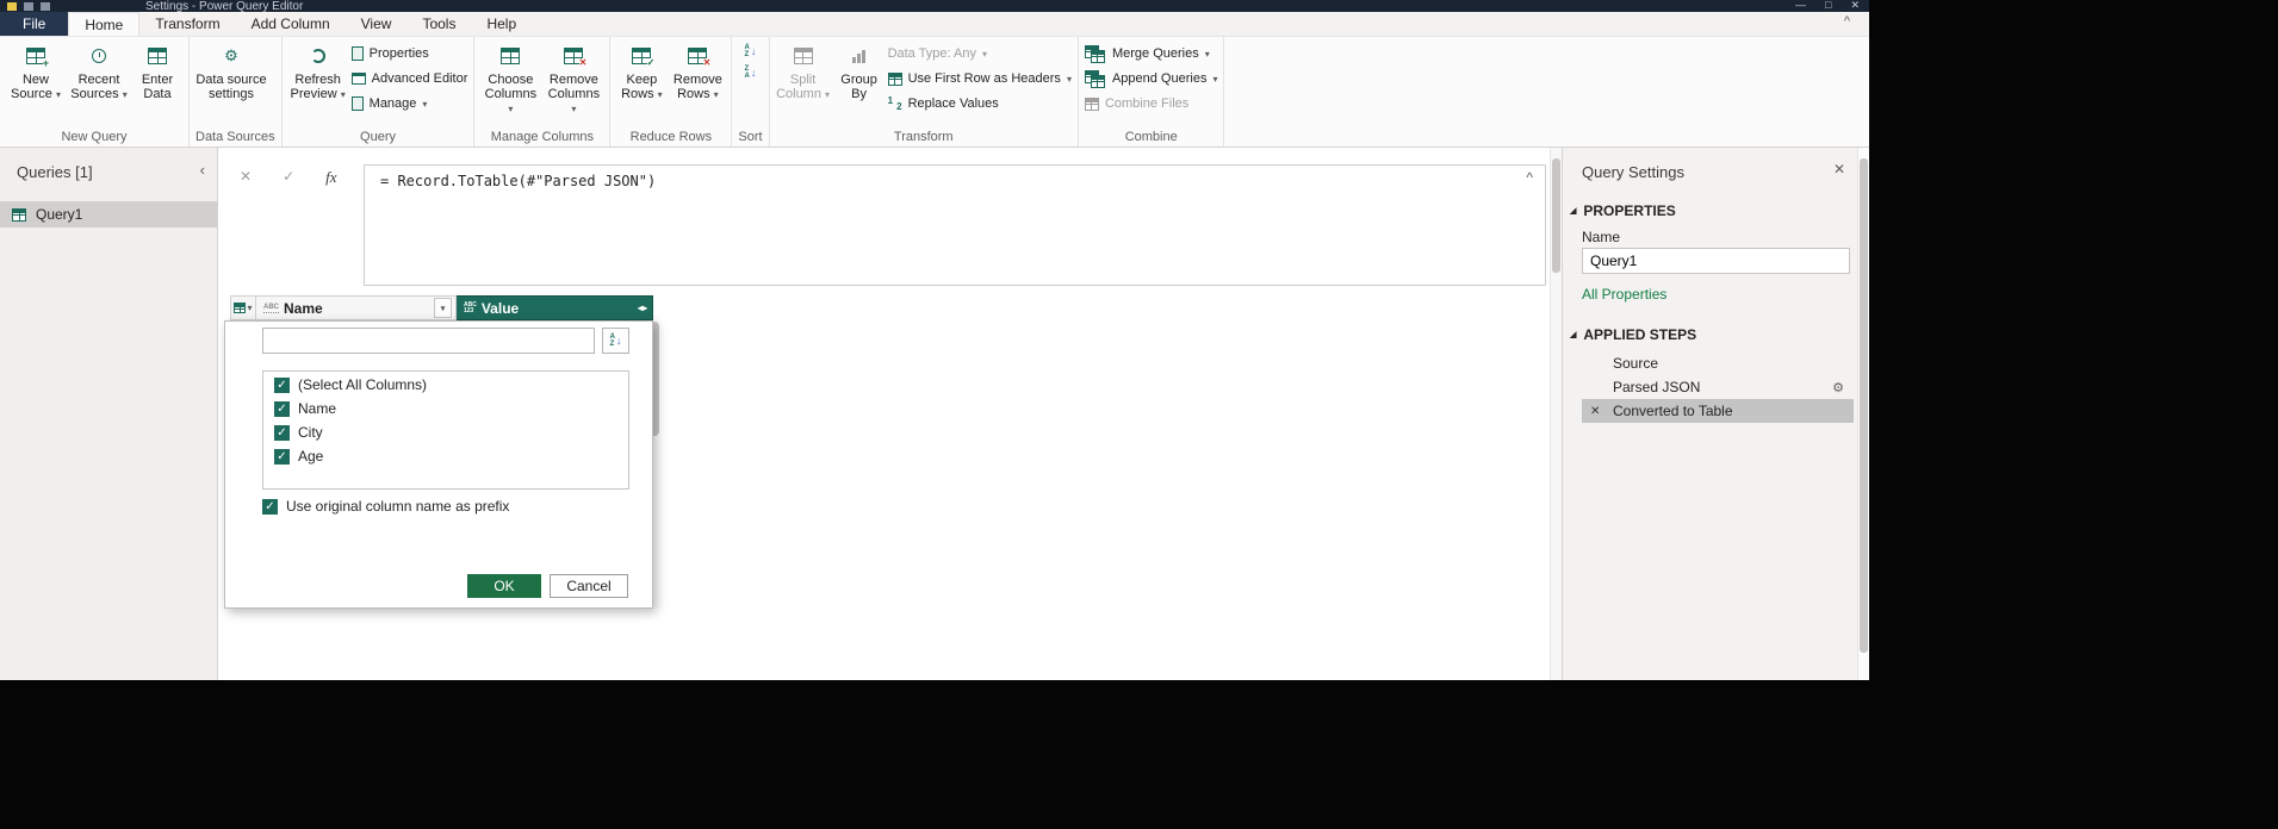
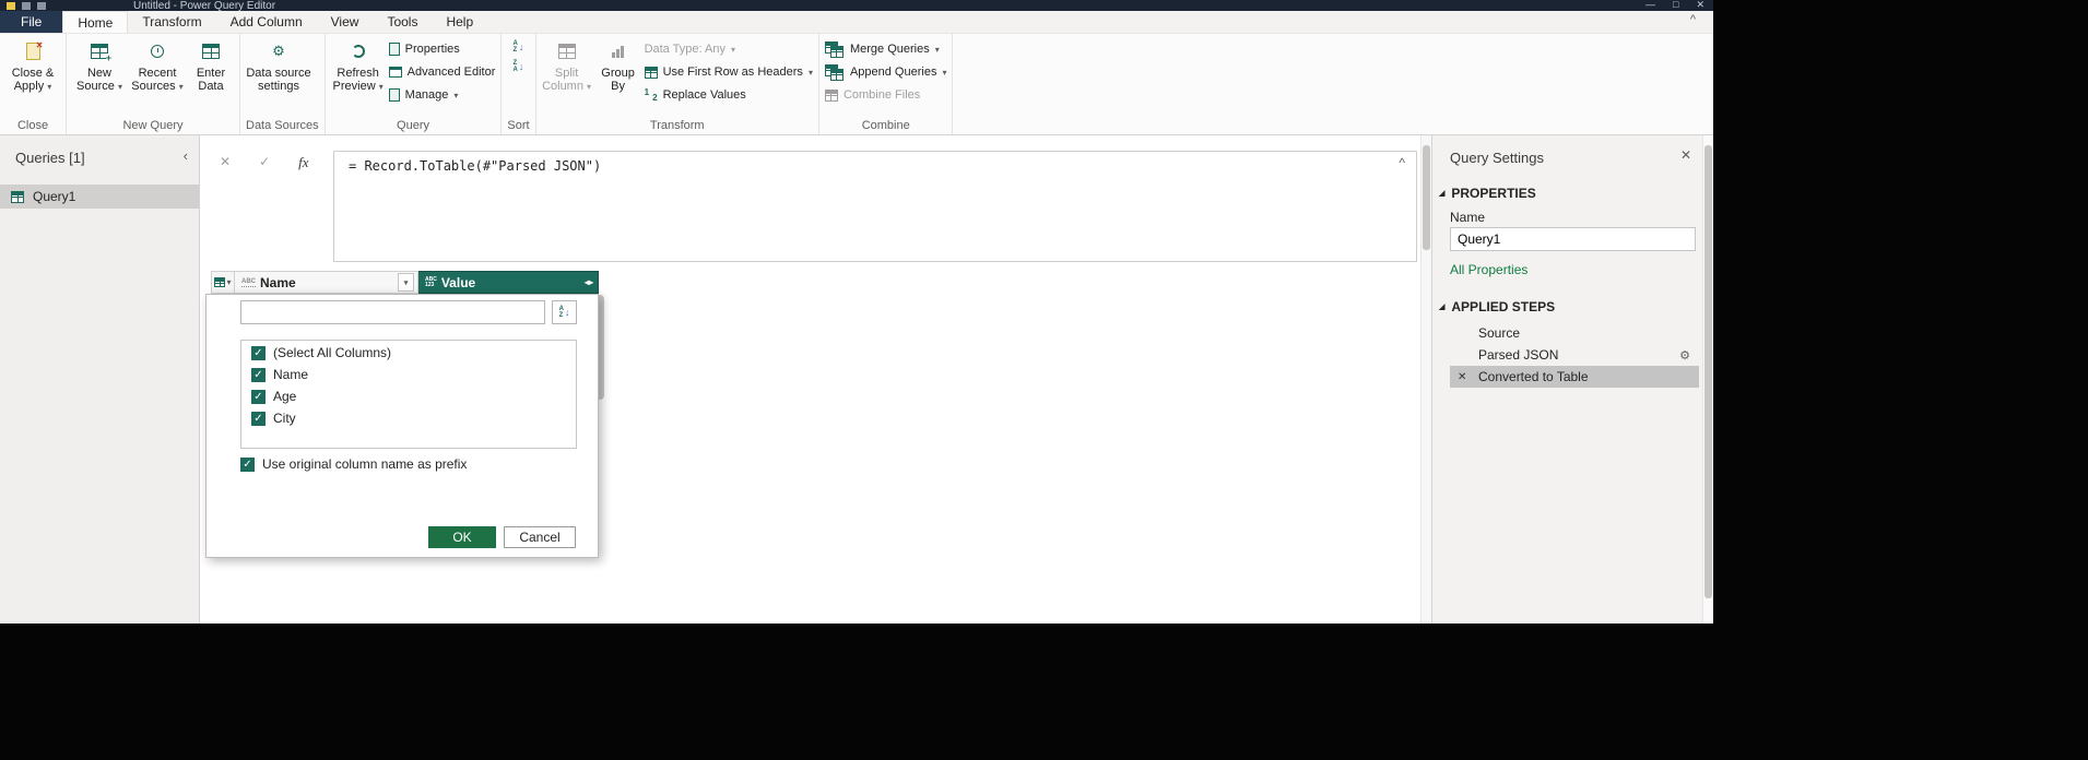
- Settings - Power Query Editor
+ Untitled - Power Query Editor
  —
  □
  ✕
  File
  Home
  Transform
  Add Column
  View
  Tools
  Help
  ^
+ Close & Apply ▾
+ Close
  New Source ▾
  Recent Sources ▾
  Enter Data
  New Query
  ⚙
  Data source settings
  Data Sources
  Refresh Preview ▾
  Properties
  Advanced Editor
  Manage
  ▾
  Query
- Choose Columns ▾
- Remove Columns ▾
- Manage Columns
- Keep Rows ▾
- Remove Rows ▾
- Reduce Rows
  ↓
  ↓
  Sort
  Split Column ▾
  Group By
  Data Type: Any
  ▾
  Use First Row as Headers
  ▾
  1
  2
  Replace Values
  Transform
  Merge Queries
  ▾
  Append Queries
  ▾
  Combine Files
  Combine
  Queries [1]
  ‹
  Query1
  ✕
  ✓
  fx
  = Record.ToTable(#"Parsed JSON")
  ^
  ▾
  Name
  Value
  ◂▸
  ↓
  ✓
  (Select All Columns)
  ✓
  Name
  ✓
- City
+ Age
  ✓
- Age
+ City
  ✓
  Use original column name as prefix
  OK
  Cancel
  Query Settings
  ✕
  PROPERTIES
  Name
  Query1
  All Properties
  APPLIED STEPS
  Source
  Parsed JSON
  ⚙
  ✕
  Converted to Table
